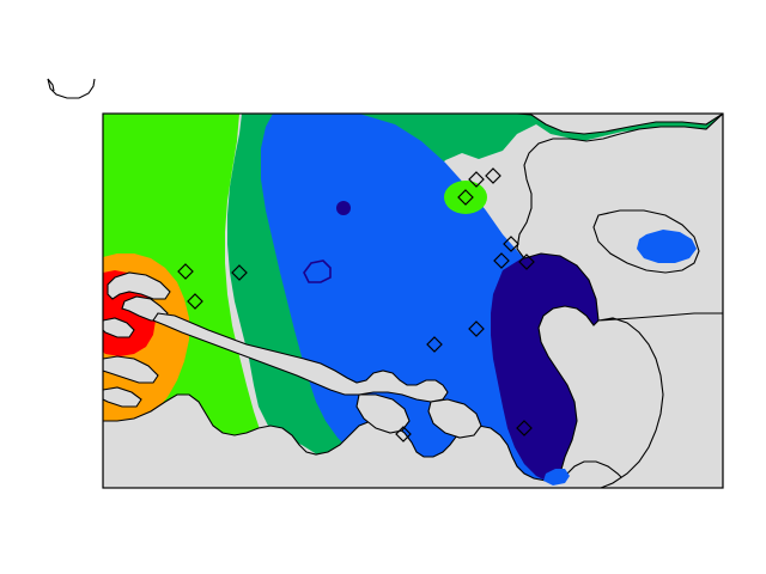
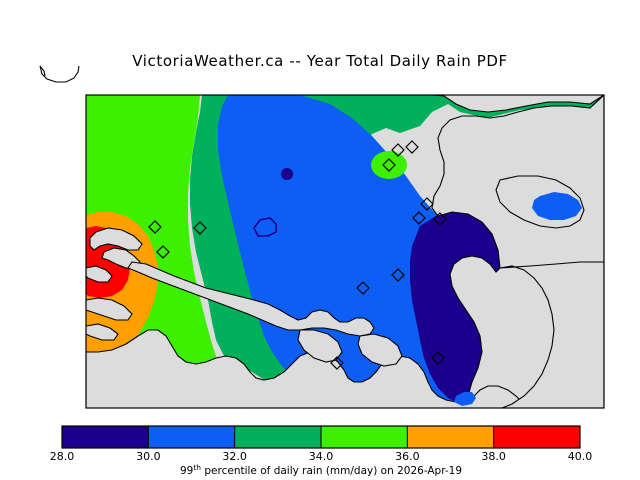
+ VictoriaWeather.ca -- Year Total Daily Rain PDF
+ 28.0
+ 30.0
+ 32.0
+ 34.0
+ 36.0
+ 38.0
+ 40.0
+ 99th percentile of daily rain (mm/day) on 2026-Apr-19
